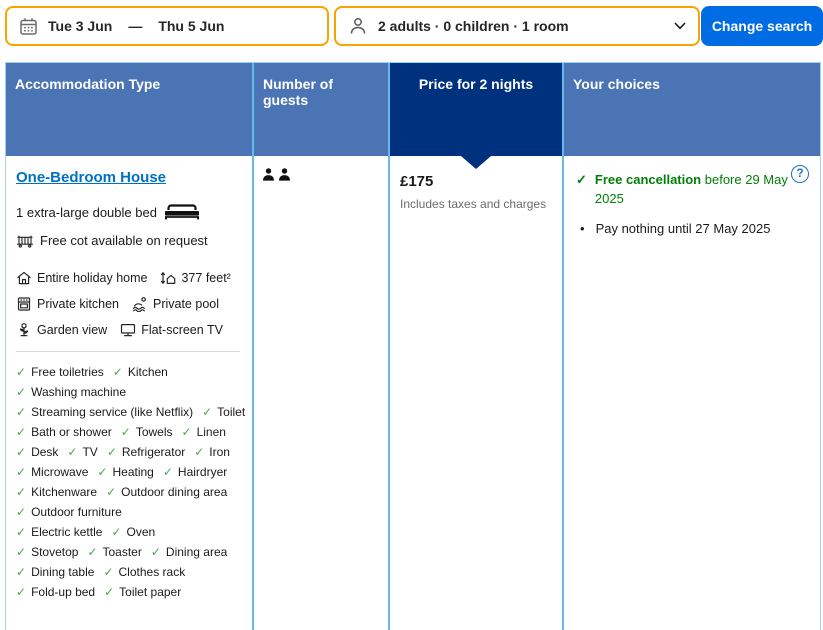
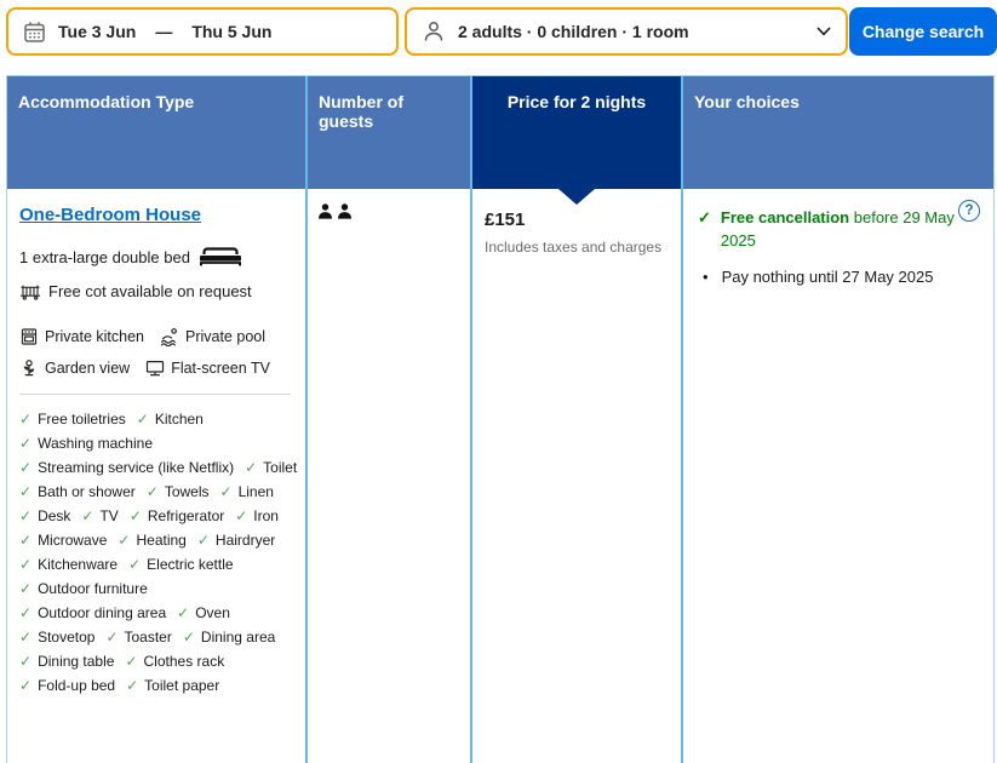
  Tue 3 Jun
  —
  Thu 5 Jun
  2 adults · 0 children · 1 room
  Change search
  Accommodation Type
  Number of guests
  Price for 2 nights
  Your choices
  One-Bedroom House
  1 extra-large double bed
  Free cot available on request
- Entire holiday home
- 377 feet²
  Private kitchen
  Private pool
  Garden view
  Flat-screen TV
  ✓
  Free toiletries
  ✓
  Kitchen
  ✓
  Washing machine
  ✓
  Streaming service (like Netflix)
  ✓
  Toilet
  ✓
  Bath or shower
  ✓
  Towels
  ✓
  Linen
  ✓
  Desk
  ✓
  TV
  ✓
  Refrigerator
  ✓
  Iron
  ✓
  Microwave
  ✓
  Heating
  ✓
  Hairdryer
  ✓
  Kitchenware
  ✓
- Outdoor dining area
+ Electric kettle
  ✓
  Outdoor furniture
  ✓
- Electric kettle
+ Outdoor dining area
  ✓
  Oven
  ✓
  Stovetop
  ✓
  Toaster
  ✓
  Dining area
  ✓
  Dining table
  ✓
  Clothes rack
  ✓
  Fold-up bed
  ✓
  Toilet paper
- £175
+ £151
  Includes taxes and charges
  ✓
  Free cancellation before 29 May 2025
  •
  Pay nothing until 27 May 2025
  ?
